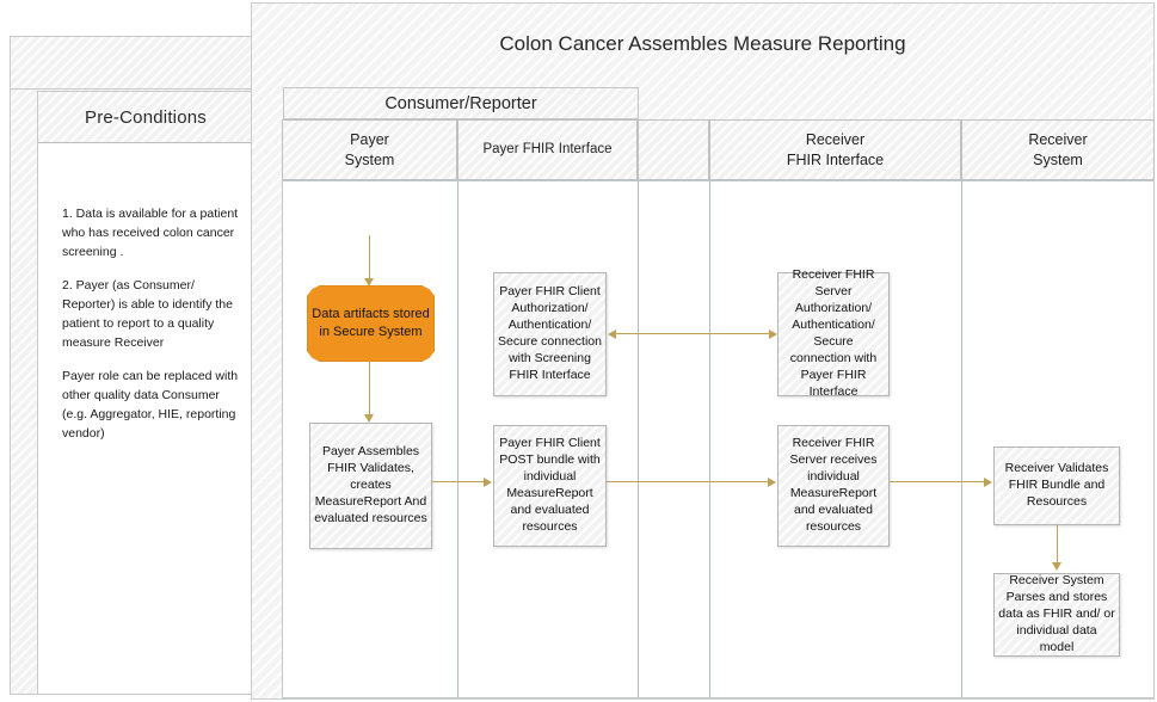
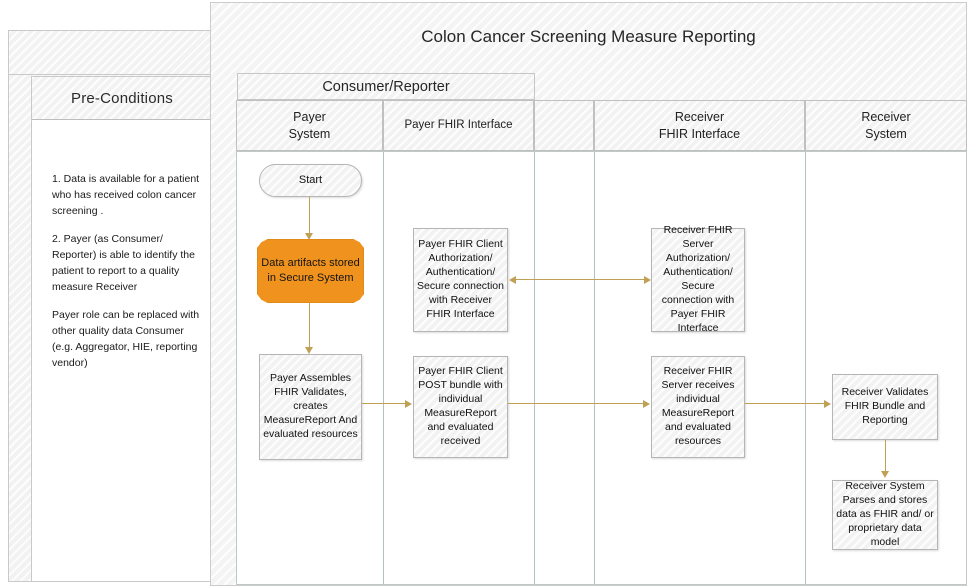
  Pre-Conditions
  1. Data is available for a patient who has received colon cancer screening .
  2. Payer (as Consumer/ Reporter) is able to identify the patient to report to a quality measure Receiver
  Payer role can be replaced with other quality data Consumer (e.g. Aggregator, HIE, reporting vendor)
- Colon Cancer Assembles Measure Reporting
+ Colon Cancer Screening Measure Reporting
  Consumer/Reporter
  Payer
  System
  Payer FHIR Interface
  Receiver
  FHIR Interface
  Receiver
  System
+ Start
  Data artifacts stored in Secure System
  Payer Assembles FHIR Validates, creates MeasureReport And evaluated resources
- Payer FHIR Client Authorization/ Authentication/ Secure connection with Screening FHIR Interface
+ Payer FHIR Client Authorization/ Authentication/ Secure connection with Receiver FHIR Interface
- Payer FHIR Client POST bundle with individual MeasureReport and evaluated resources
+ Payer FHIR Client POST bundle with individual MeasureReport and evaluated received
  Receiver FHIR Server Authorization/ Authentication/ Secure connection with Payer FHIR Interface
  Receiver FHIR Server receives individual MeasureReport and evaluated resources
- Receiver Validates FHIR Bundle and Resources
+ Receiver Validates FHIR Bundle and Reporting
- Receiver System Parses and stores data as FHIR and/ or individual data model
+ Receiver System Parses and stores data as FHIR and/ or proprietary data model
